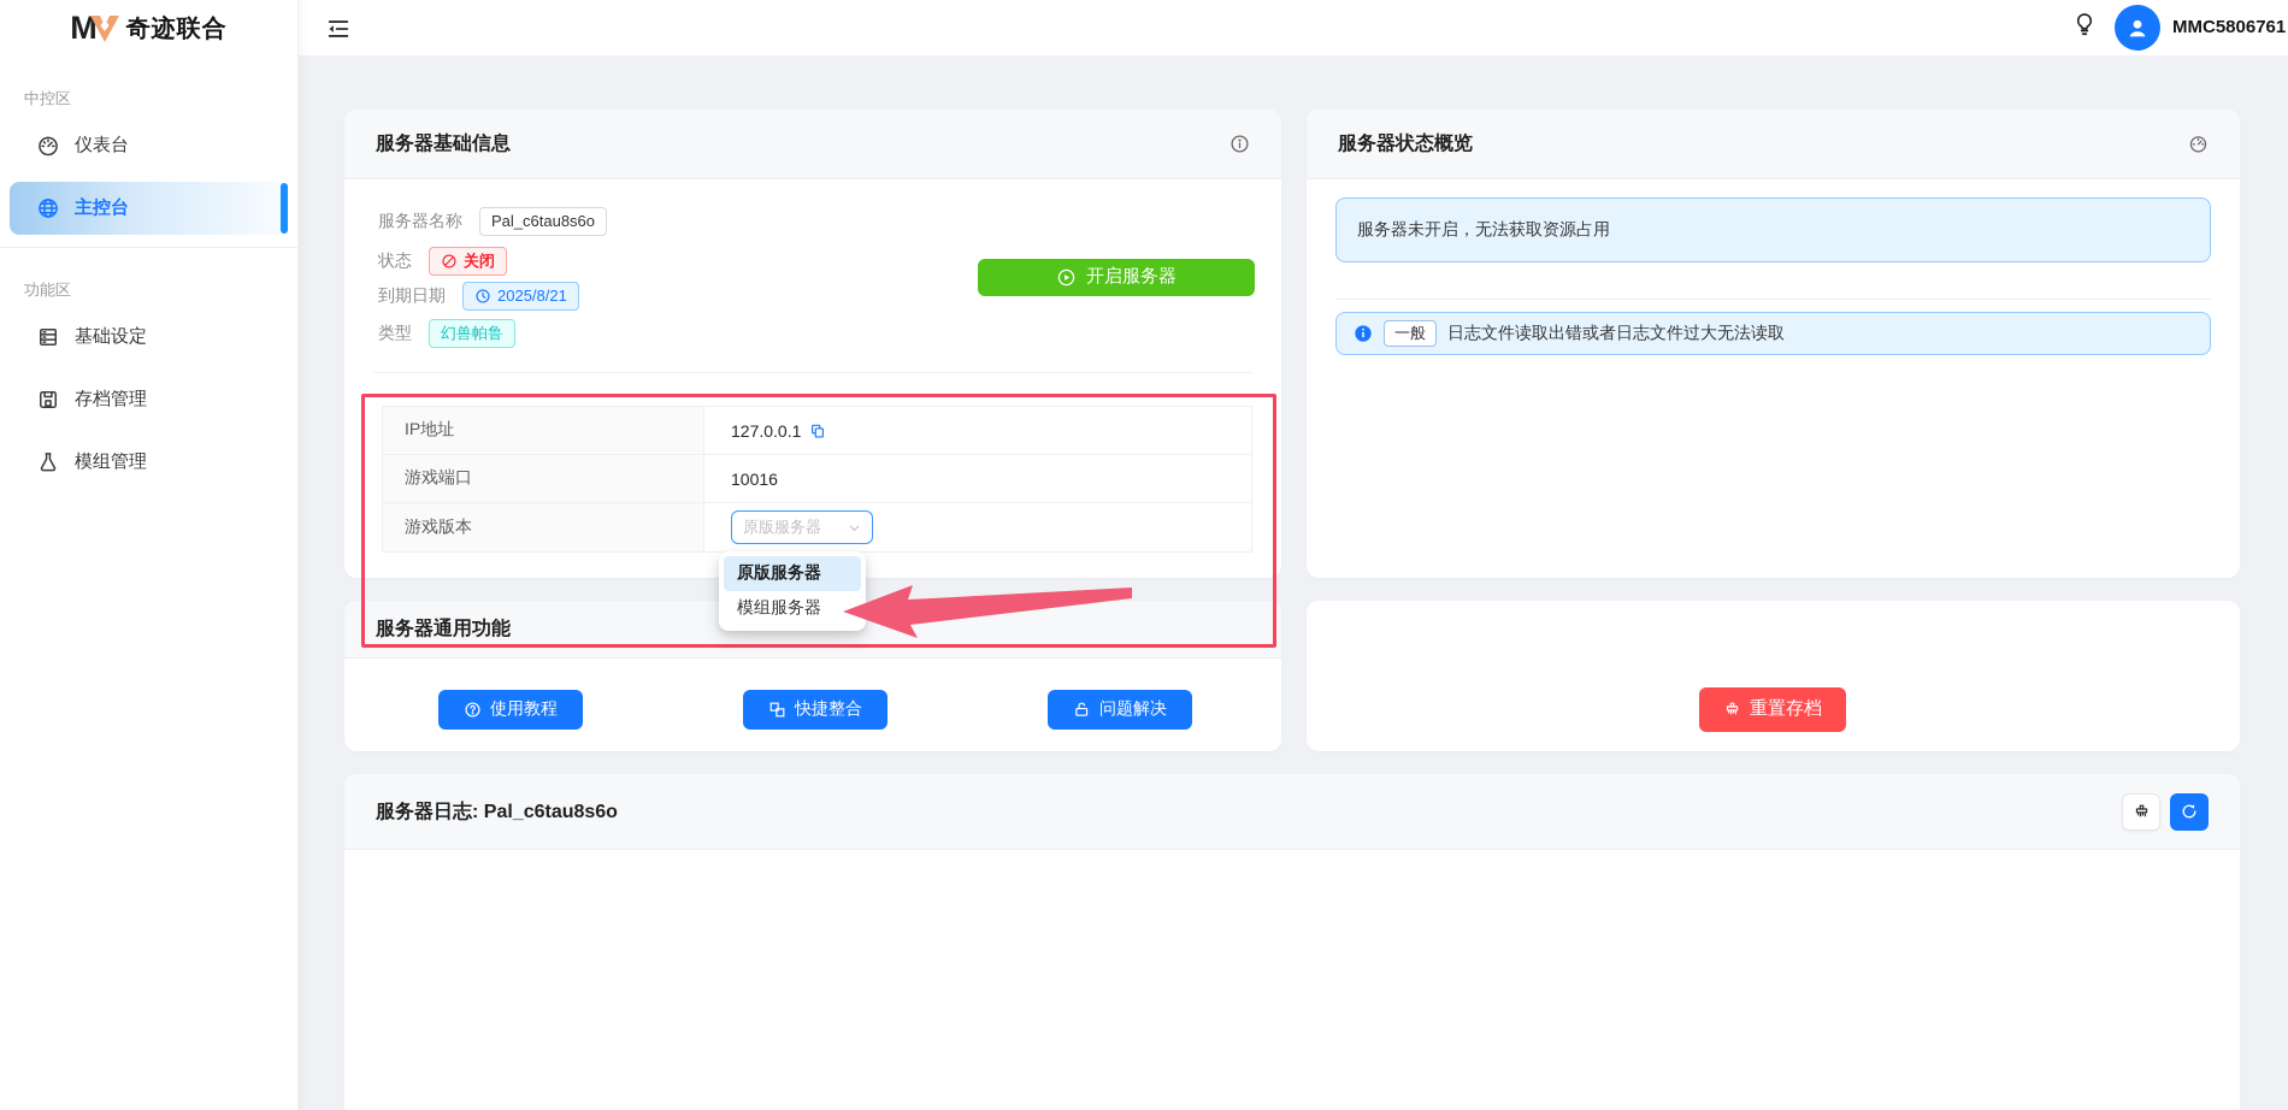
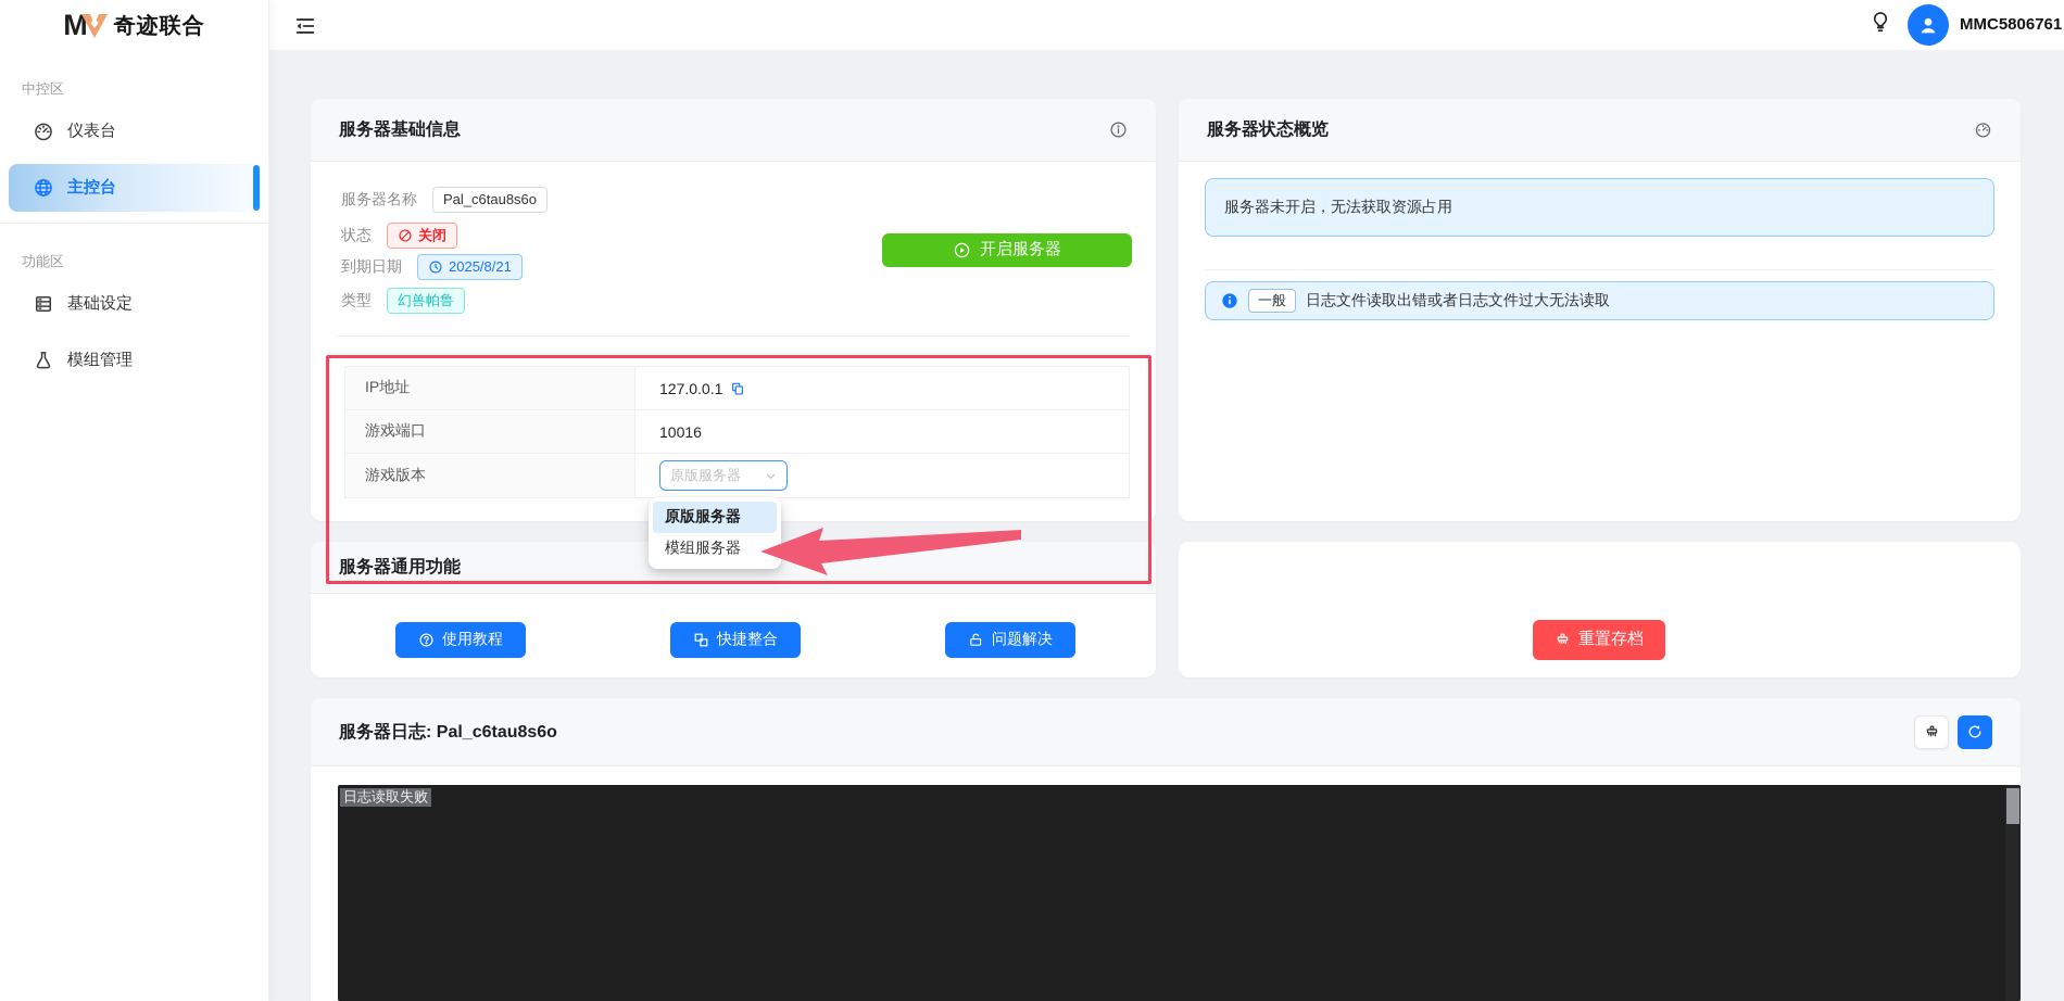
  M
  奇迹联合
  中控区
  仪表台
  主控台
  功能区
  基础设定
- 存档管理
  模组管理
  MMC5806761
  服务器基础信息
  服务器名称
  Pal_c6tau8s6o
  状态
  关闭
  到期日期
  2025/8/21
  类型
  幻兽帕鲁
  开启服务器
  IP地址
  127.0.0.1
  游戏端口
  10016
  游戏版本
  原版服务器
  服务器状态概览
  服务器未开启，无法获取资源占用
  一般
  日志文件读取出错或者日志文件过大无法读取
  服务器通用功能
  使用教程
  快捷整合
  问题解决
  重置存档
  服务器日志: Pal_c6tau8s6o
+ 日志读取失败
  原版服务器
  模组服务器
